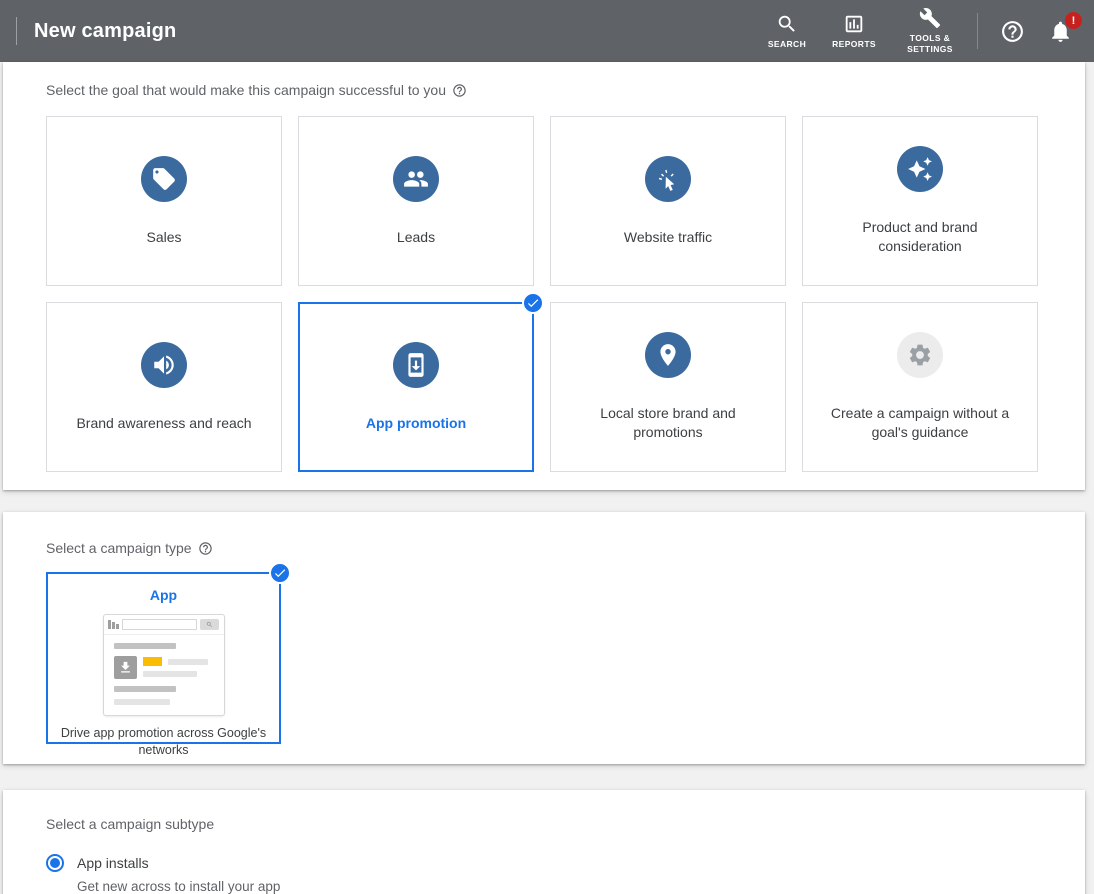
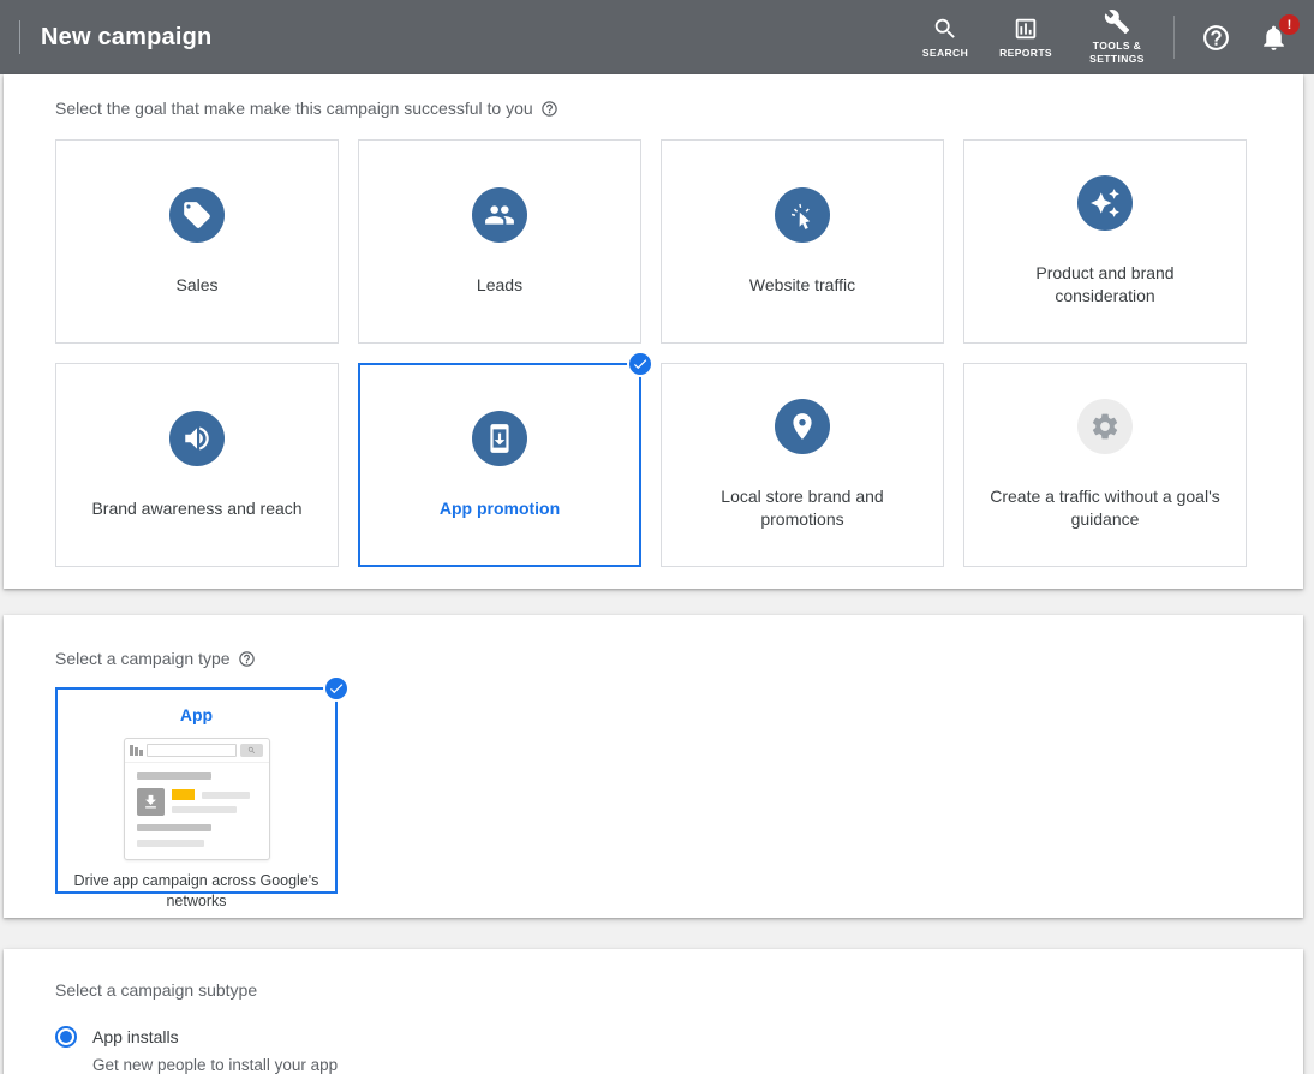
  New campaign
  SEARCH
  REPORTS
  TOOLS & SETTINGS
  !
- Select the goal that would make this campaign successful to you
+ Select the goal that make make this campaign successful to you
  Sales
  Leads
  Website traffic
  Product and brand consideration
  Brand awareness and reach
  App promotion
  Local store brand and promotions
- Create a campaign without a goal's guidance
+ Create a traffic without a goal's guidance
  Select a campaign type
  App
- Drive app promotion across Google's networks
+ Drive app campaign across Google's networks
  Select a campaign subtype
  App installs
- Get new across to install your app
+ Get new people to install your app
